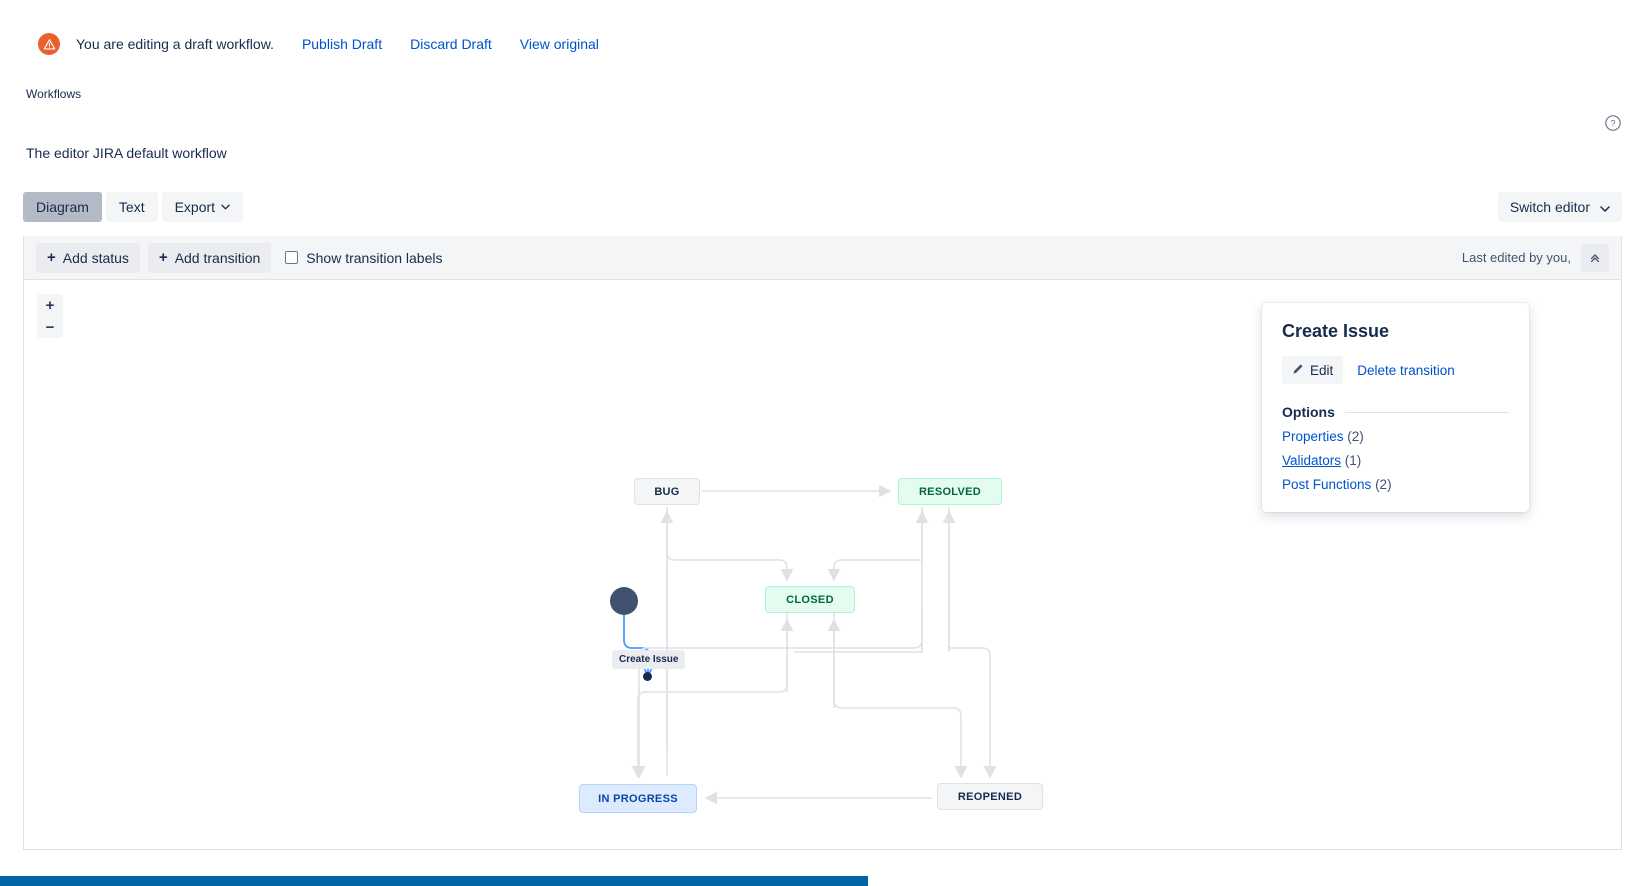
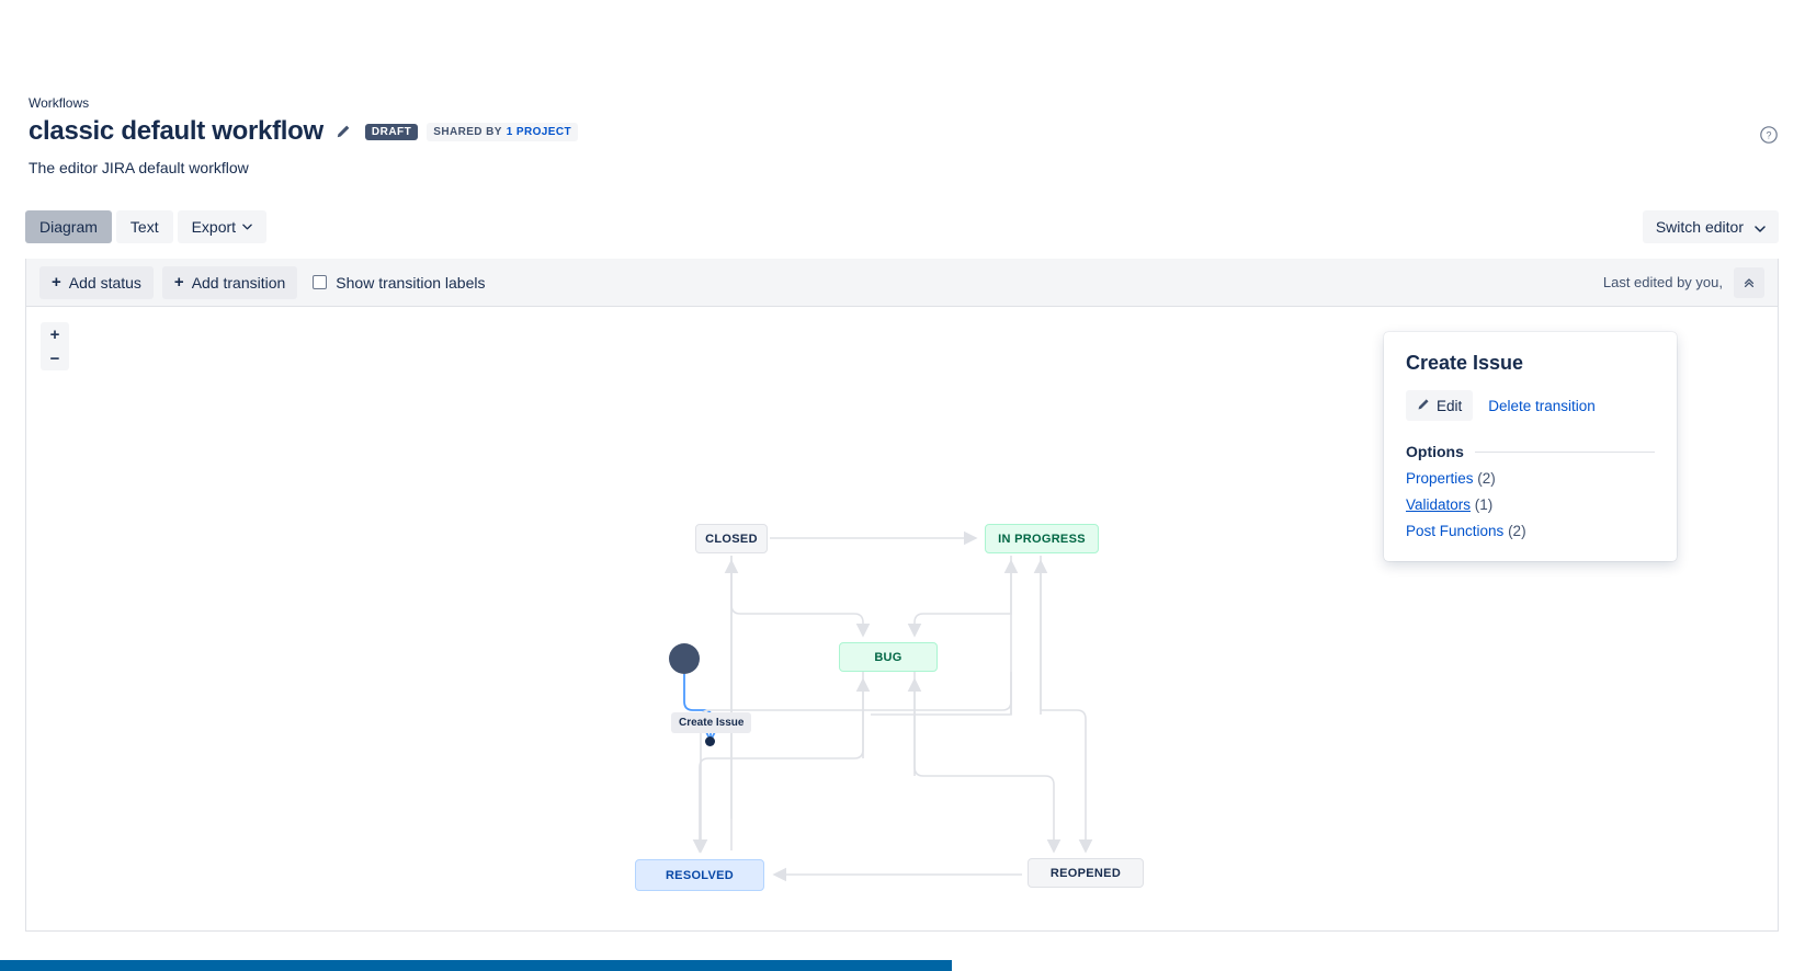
- You are editing a draft workflow.
- Publish Draft
- Discard Draft
- View original
  Workflows
+ classic default workflow
+ DRAFT
+ SHARED BY
+ 1 PROJECT
  The editor JIRA default workflow
  ?
  Diagram
  Text
  Export
  Switch editor
  +
  Add status
  +
  Add transition
  Show transition labels
  Last edited by you,
  +
  −
  Create Issue
- BUG
+ CLOSED
- RESOLVED
+ IN PROGRESS
- CLOSED
+ BUG
- IN PROGRESS
+ RESOLVED
  REOPENED
  Create Issue
  Edit
  Delete transition
  Options
  Properties (2)
  Validators (1)
  Post Functions (2)
